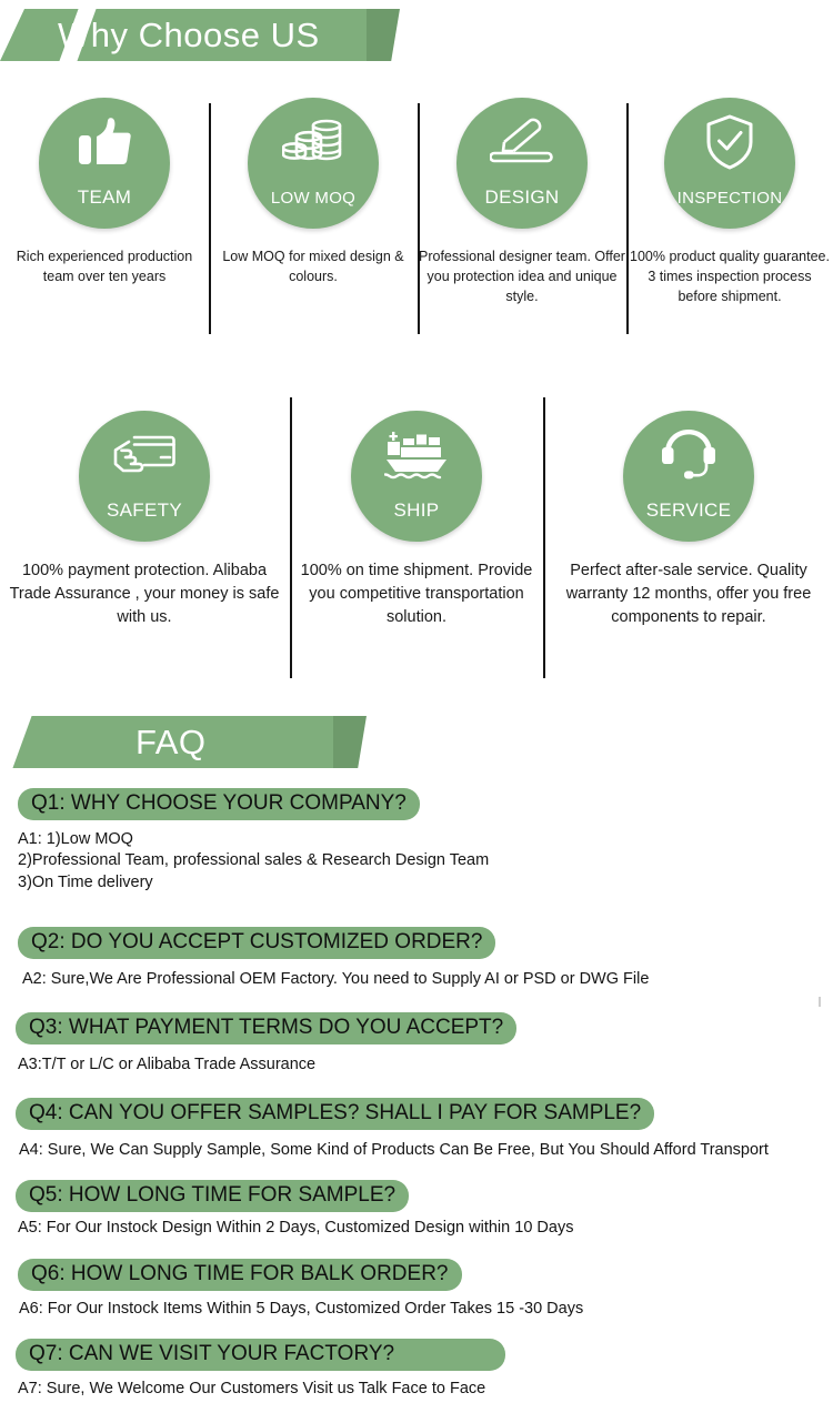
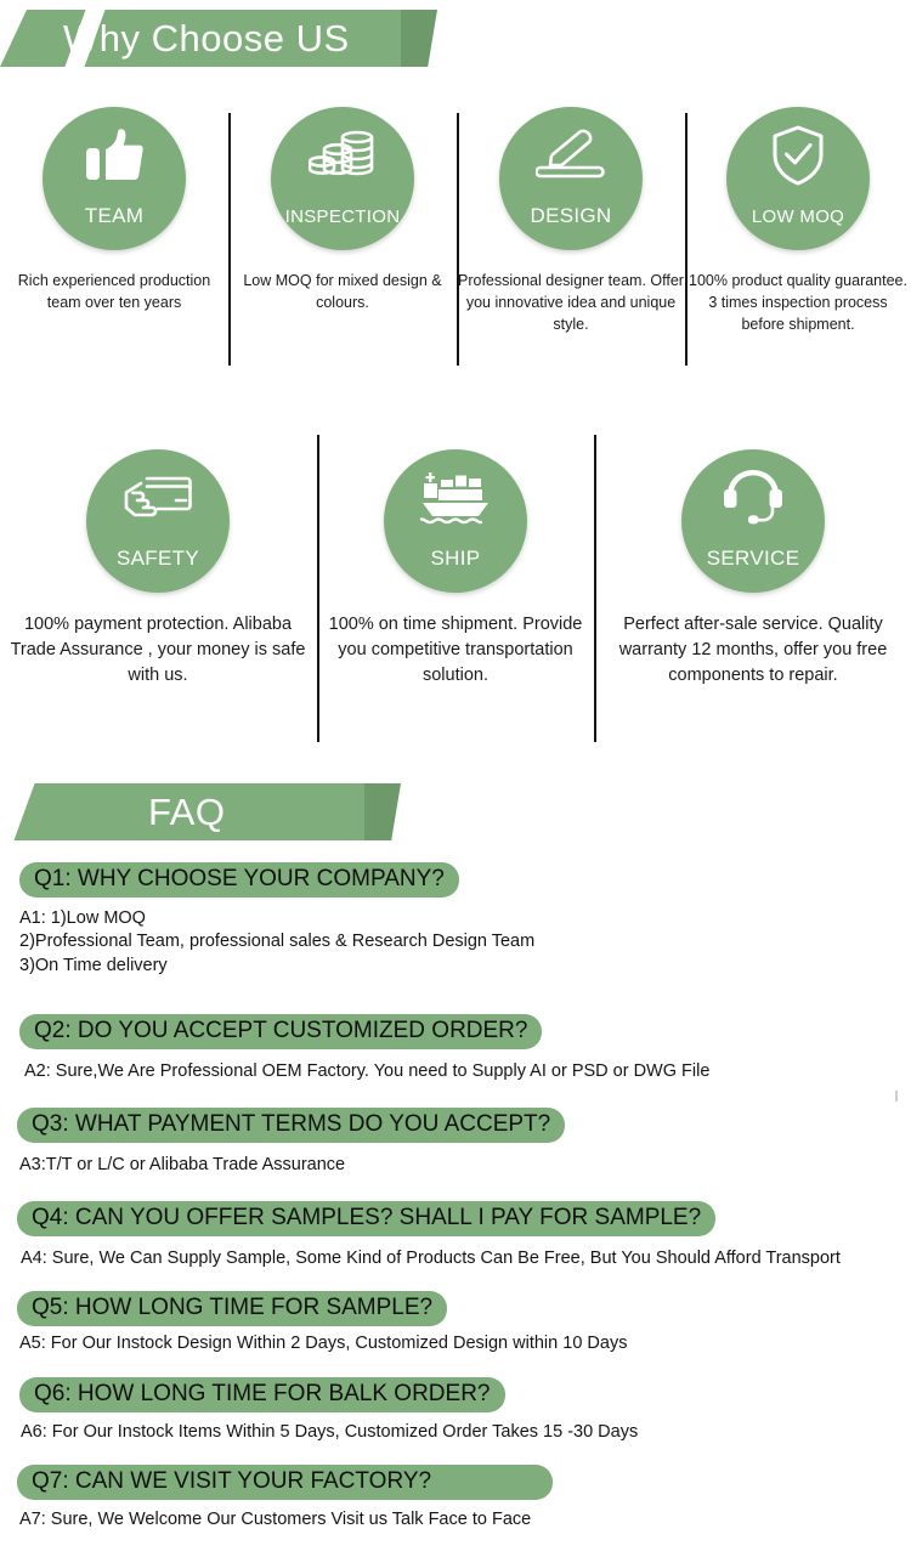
  Why Choose US
  TEAM
  Rich experienced production team over ten years
- LOW MOQ
+ INSPECTION
  Low MOQ for mixed design & colours.
  DESIGN
- Professional designer team. Offer you protection idea and unique style.
+ Professional designer team. Offer you innovative idea and unique style.
- INSPECTION
+ LOW MOQ
  100% product quality guarantee. 3 times inspection process before shipment.
  SAFETY
  100% payment protection. Alibaba Trade Assurance , your money is safe with us.
  SHIP
  100% on time shipment. Provide you competitive transportation solution.
  SERVICE
  Perfect after-sale service. Quality warranty 12 months, offer you free components to repair.
  FAQ
  Q1: WHY CHOOSE YOUR COMPANY?
  A1: 1)Low MOQ
  2)Professional Team, professional sales & Research Design Team
  3)On Time delivery
  Q2: DO YOU ACCEPT CUSTOMIZED ORDER?
  A2: Sure,We Are Professional OEM Factory. You need to Supply AI or PSD or DWG File
  Q3: WHAT PAYMENT TERMS DO YOU ACCEPT?
  A3:T/T or L/C or Alibaba Trade Assurance
  Q4: CAN YOU OFFER SAMPLES? SHALL I PAY FOR SAMPLE?
  A4: Sure, We Can Supply Sample, Some Kind of Products Can Be Free, But You Should Afford Transport
  Q5: HOW LONG TIME FOR SAMPLE?
  A5: For Our Instock Design Within 2 Days, Customized Design within 10 Days
  Q6: HOW LONG TIME FOR BALK ORDER?
  A6: For Our Instock Items Within 5 Days, Customized Order Takes 15 -30 Days
  Q7: CAN WE VISIT YOUR FACTORY?
  A7: Sure, We Welcome Our Customers Visit us Talk Face to Face
